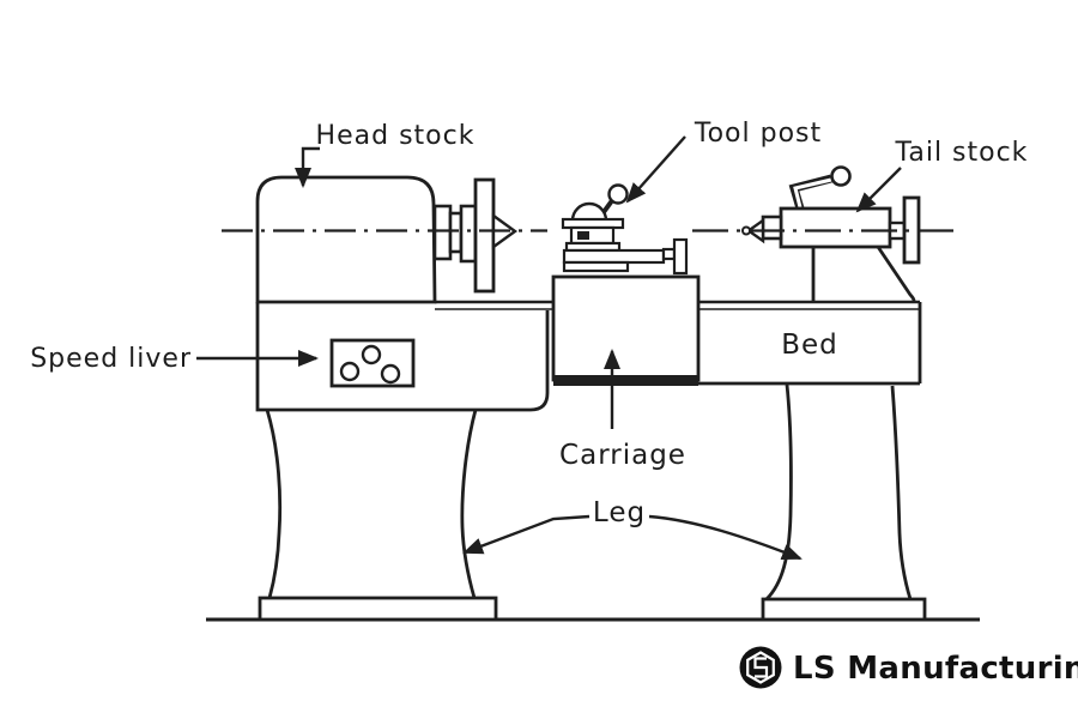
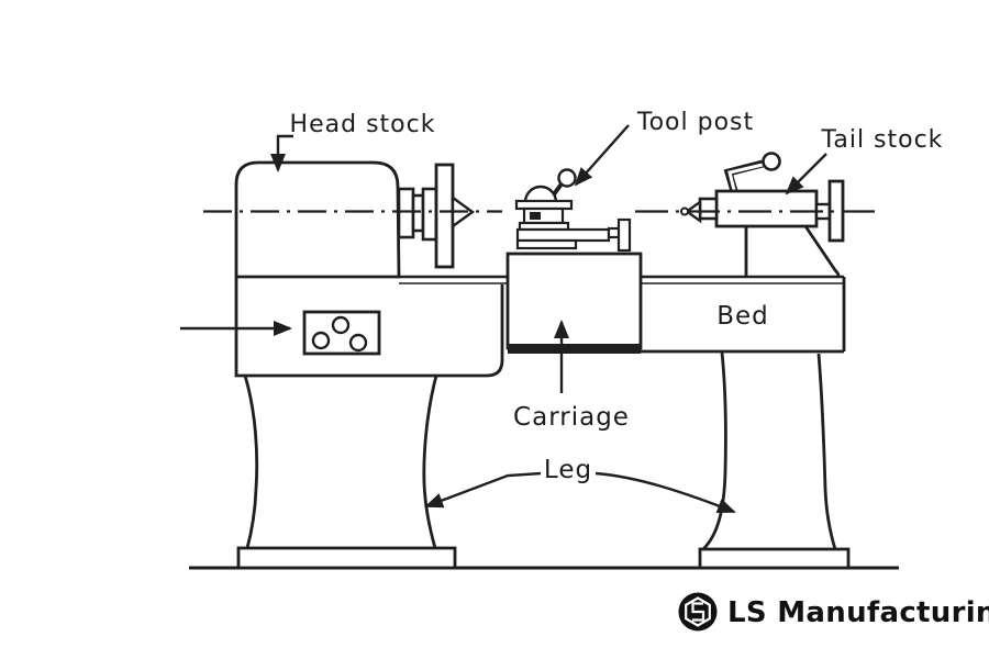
  Head stock
  Tool post
  Tail stock
- Speed liver
  Bed
  Carriage
  Leg
  LS Manufacturin
